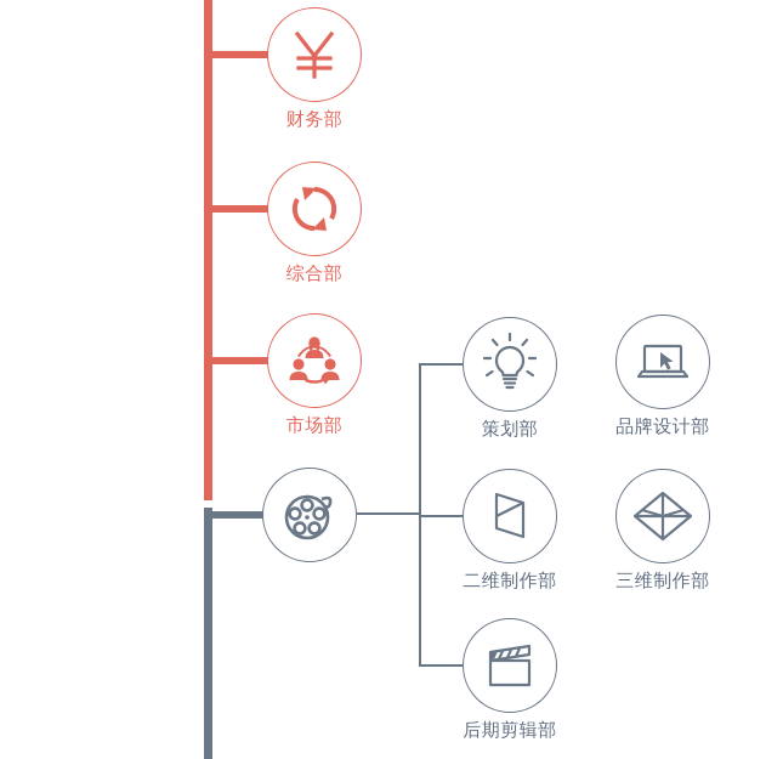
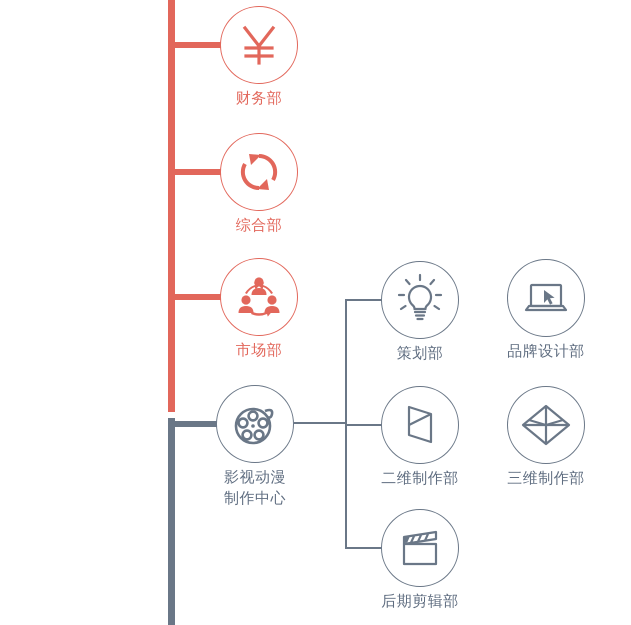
  财务部
  综合部
  市场部
+ 影视动漫
+ 制作中心
  策划部
  品牌设计部
  二维制作部
  三维制作部
  后期剪辑部
